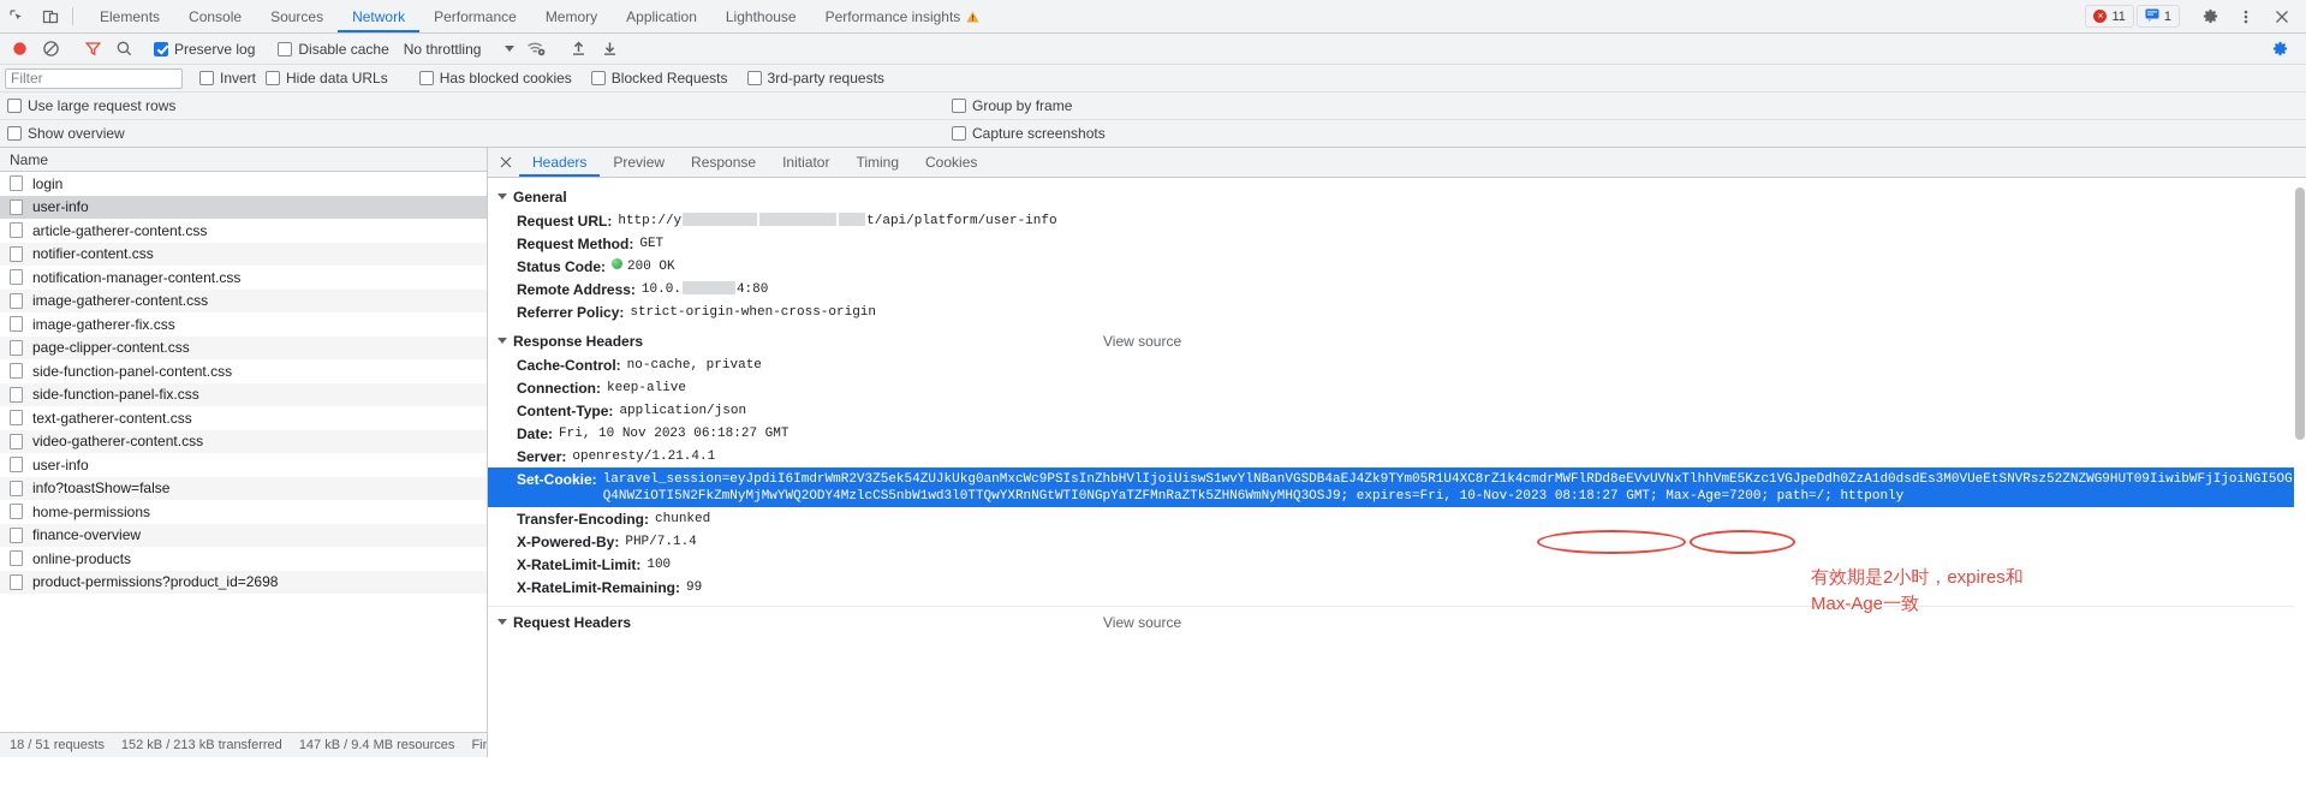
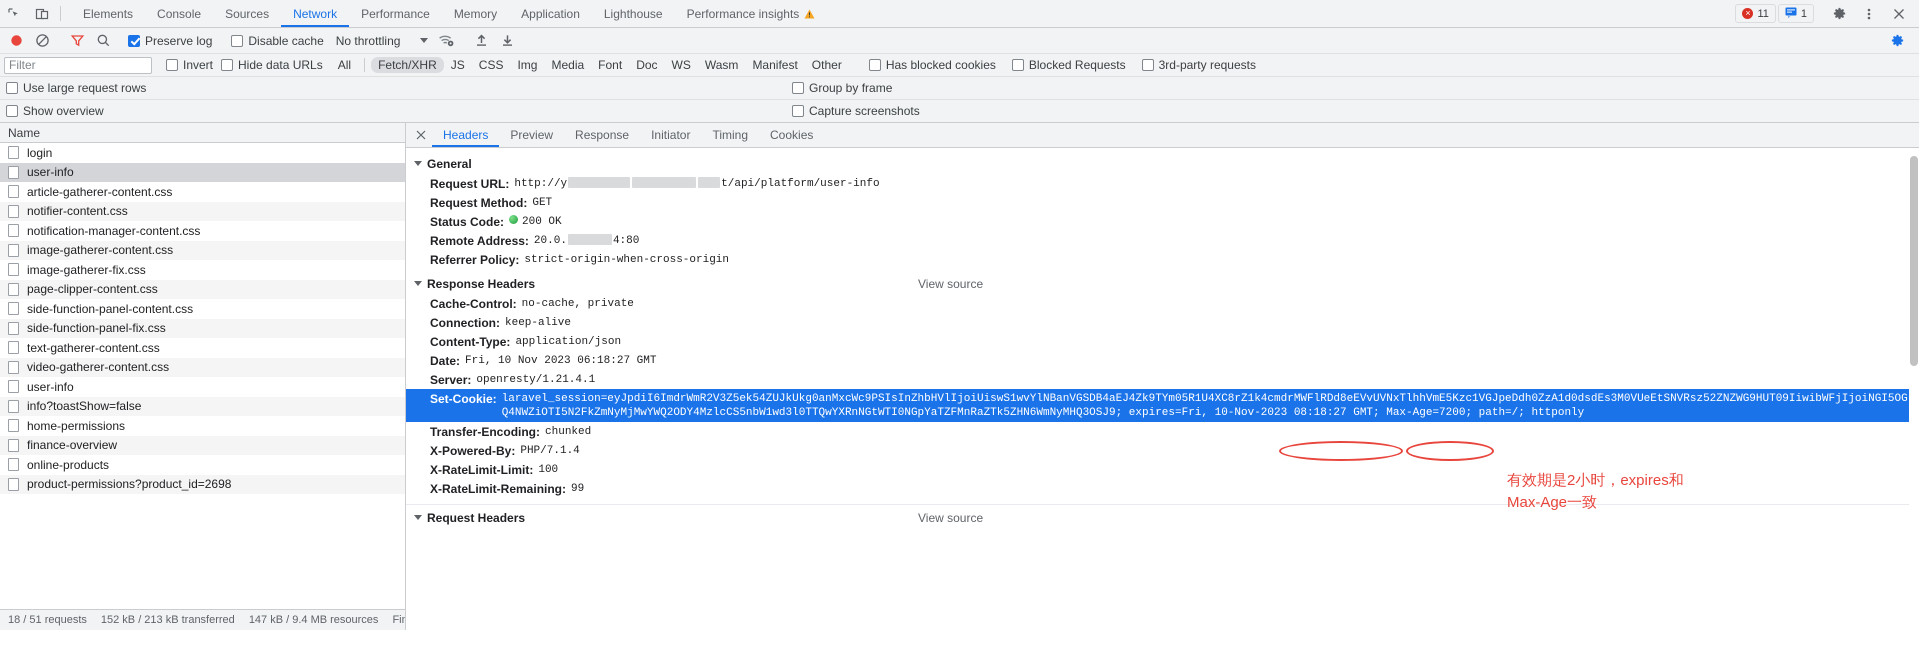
  Elements
  Console
  Sources
  Network
  Performance
  Memory
  Application
  Lighthouse
  Performance insights
  ×
  11
  1
  Preserve log
  Disable cache
  No throttling
  Filter
  Invert
  Hide data URLs
+ All
+ Fetch/XHR
+ JS
+ CSS
+ Img
+ Media
+ Font
+ Doc
+ WS
+ Wasm
+ Manifest
+ Other
  Has blocked cookies
  Blocked Requests
  3rd-party requests
  Use large request rows
  Group by frame
  Show overview
  Capture screenshots
  Name
  login
  user-info
  article-gatherer-content.css
  notifier-content.css
  notification-manager-content.css
  image-gatherer-content.css
  image-gatherer-fix.css
  page-clipper-content.css
  side-function-panel-content.css
  side-function-panel-fix.css
  text-gatherer-content.css
  video-gatherer-content.css
  user-info
  info?toastShow=false
  home-permissions
  finance-overview
  online-products
  product-permissions?product_id=2698
  18 / 51 requests
  152 kB / 213 kB transferred
  147 kB / 9.4 MB resources
  Fin
  Headers
  Preview
  Response
  Initiator
  Timing
  Cookies
  General
  Request URL:
  http://y t/api/platform/user-info
  Request Method:
  GET
  Status Code:
  200 OK
  Remote Address:
- 10.0. 4:80
+ 20.0. 4:80
  Referrer Policy:
  strict-origin-when-cross-origin
  Response Headers
  View source
  Cache-Control:
  no-cache, private
  Connection:
  keep-alive
  Content-Type:
  application/json
  Date:
  Fri, 10 Nov 2023 06:18:27 GMT
  Server:
  openresty/1.21.4.1
  Set-Cookie:
  laravel_session=eyJpdiI6ImdrWmR2V3Z5ek54ZUJkUkg0anMxcWc9PSIsInZhbHVlIjoiUiswS1wvYlNBanVGSDB4aEJ4Zk9TYm05R1U4XC8rZ1k4cmdrMWFlRDd8eEVvUVNxTlhhVmE5Kzc1VGJpeDdh0ZzA1d0dsdEs3M0VUeEtSNVRsz52ZNZWG9HUT09IiwibWFjIjoiNGI5OGQ4NWZiOTI5N2FkZmNyMjMwYWQ2ODY4MzlcCS5nbW1wd3l0TTQwYXRnNGtWTI0NGpYaTZFMnRaZTk5ZHN6WmNyMHQ3OSJ9; expires=Fri, 10-Nov-2023 08:18:27 GMT; Max-Age=7200; path=/; httponly
  Transfer-Encoding:
  chunked
  X-Powered-By:
  PHP/7.1.4
  X-RateLimit-Limit:
  100
  X-RateLimit-Remaining:
  99
  Request Headers
  View source
  有效期是2小时，expires和
  Max-Age一致
